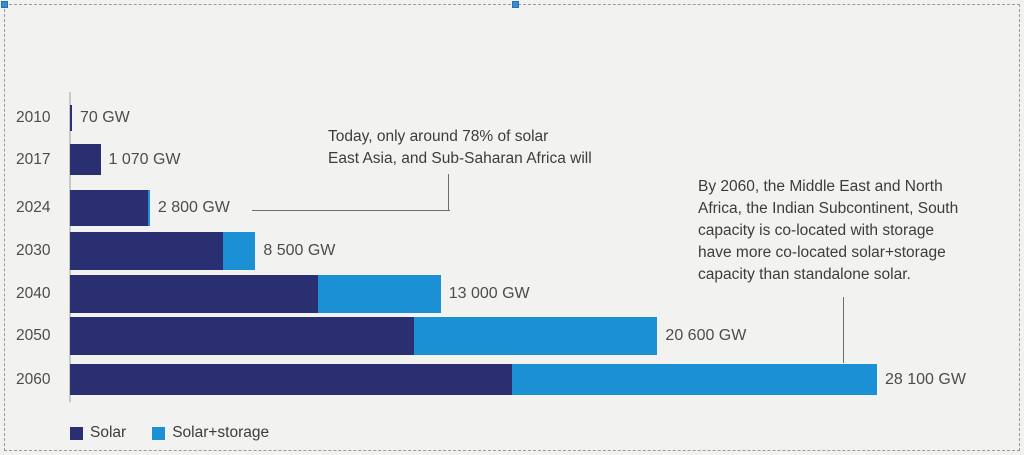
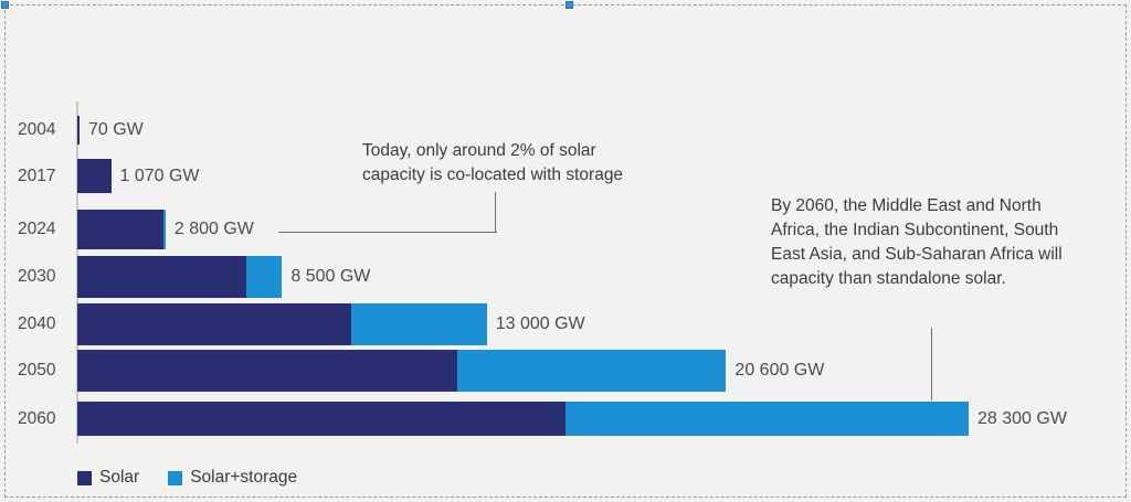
- 2010
+ 2004
  70 GW
  2017
  1 070 GW
  2024
  2 800 GW
  2030
  8 500 GW
  2040
  13 000 GW
  2050
  20 600 GW
  2060
- 28 100 GW
+ 28 300 GW
- Today, only around 78% of solar
+ Today, only around 2% of solar
- East Asia, and Sub-Saharan Africa will
+ capacity is co-located with storage
  By 2060, the Middle East and North
  Africa, the Indian Subcontinent, South
- capacity is co-located with storage
+ East Asia, and Sub-Saharan Africa will
- have more co-located solar+storage
  capacity than standalone solar.
  Solar
  Solar+storage
